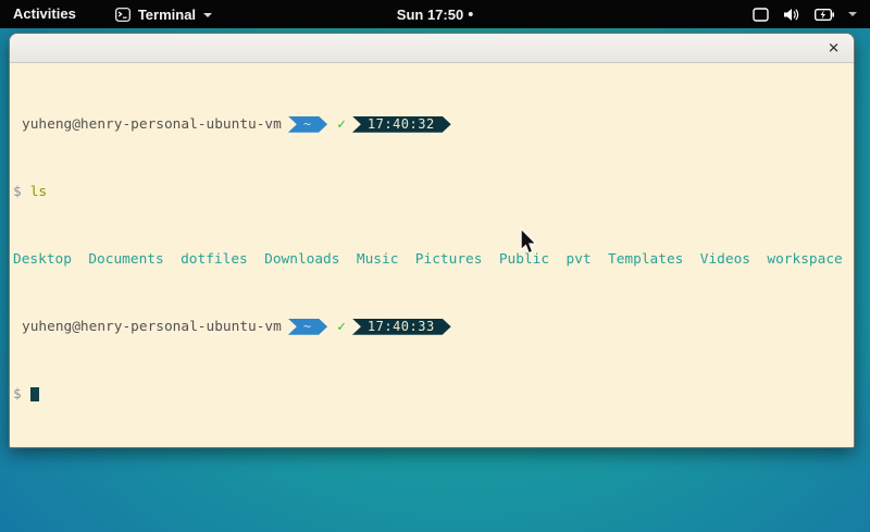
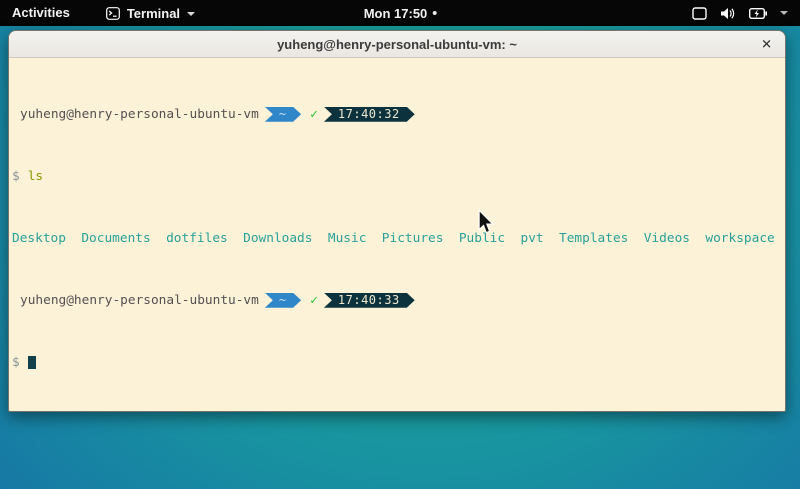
  Activities
  Terminal
- Sun 17:50
+ Mon 17:50
+ yuheng@henry-personal-ubuntu-vm: ~
  ✕
  yuheng@henry-personal-ubuntu-vm
  ~
  ✓
  17:40:32
  $
  ls
  Desktop Documents dotfiles Downloads Music Pictures Public pvt Templates Videos workspace
  yuheng@henry-personal-ubuntu-vm
  ~
  ✓
  17:40:33
  $
